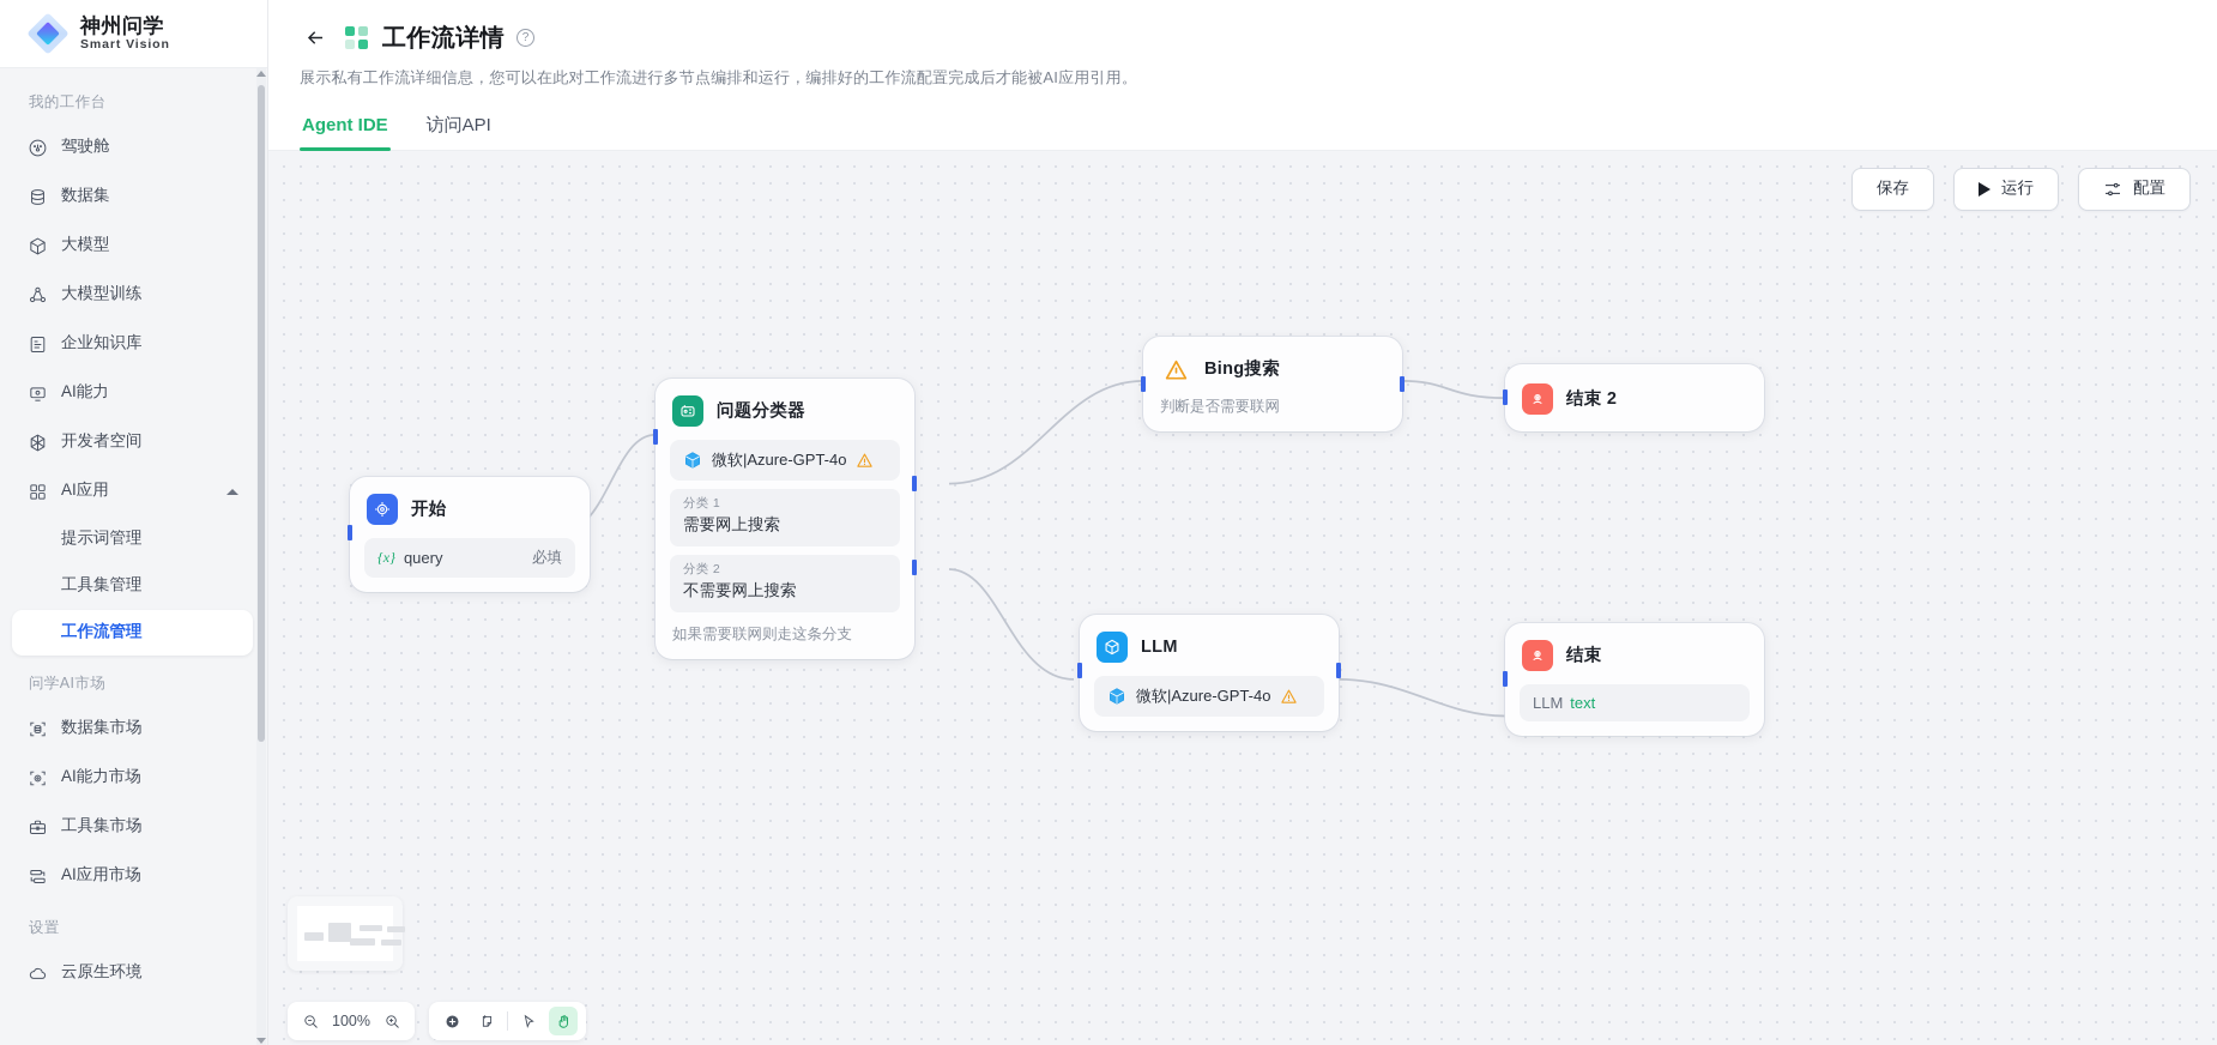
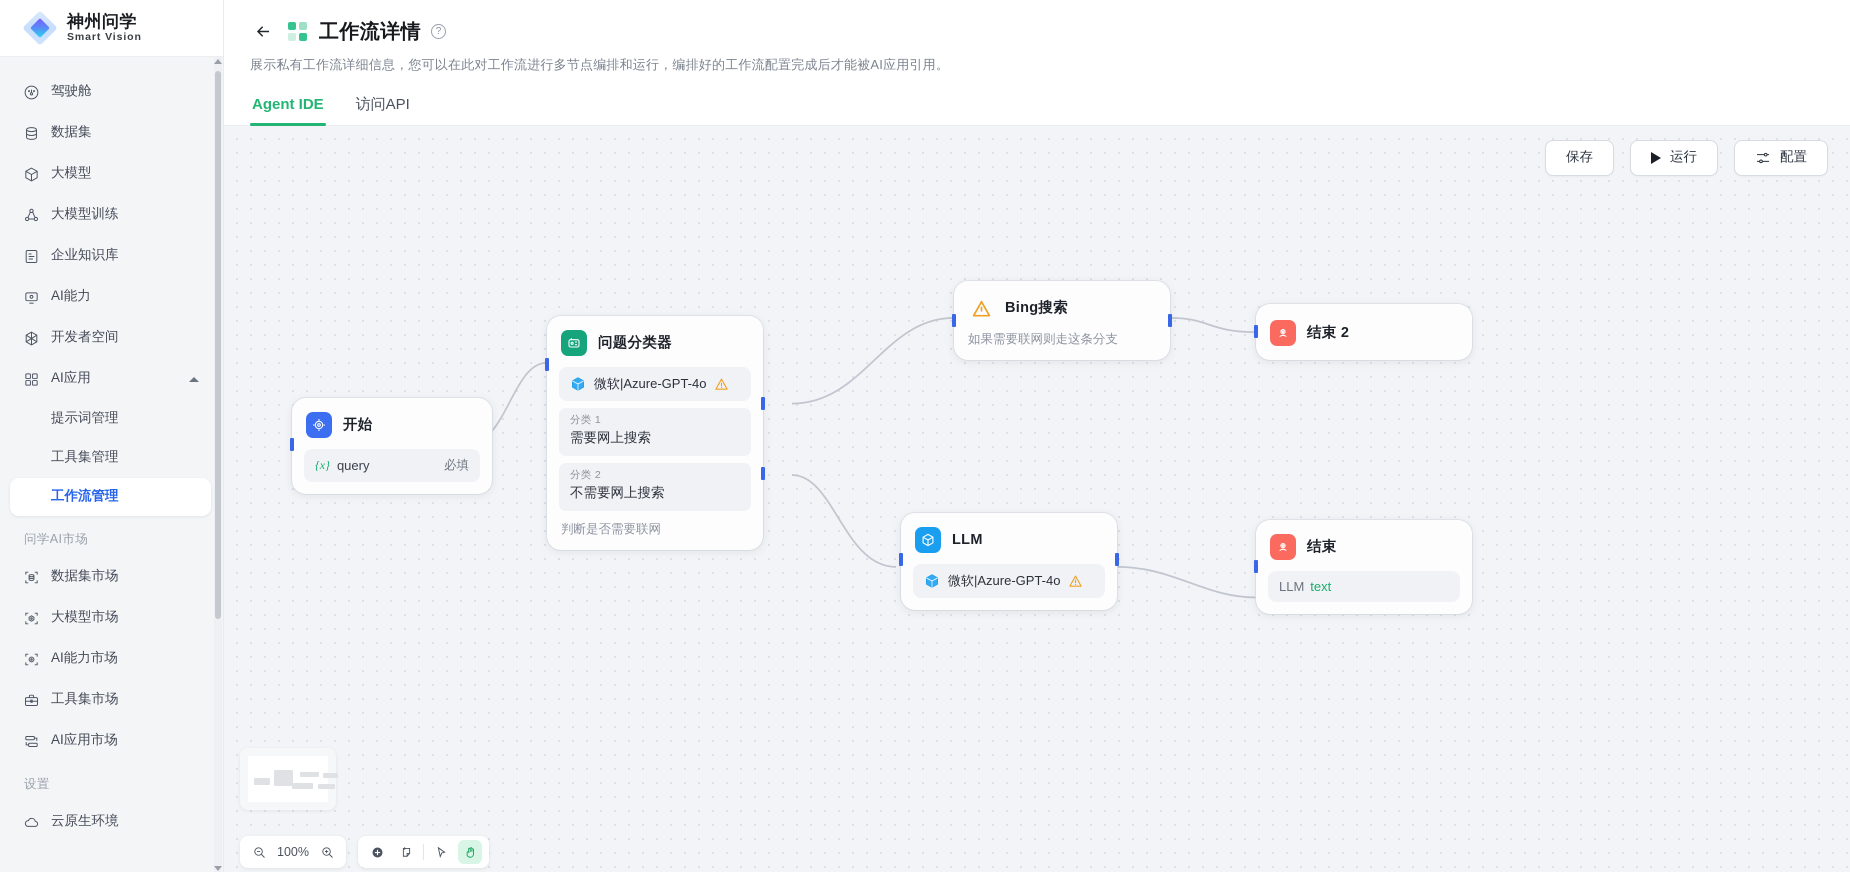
  神州问学
  Smart Vision
- 我的工作台
  驾驶舱
  数据集
  大模型
  大模型训练
  企业知识库
  AI能力
  开发者空间
  AI应用
  提示词管理
  工具集管理
  工作流管理
  问学AI市场
  数据集市场
+ 大模型市场
  AI能力市场
  工具集市场
  AI应用市场
  设置
  云原生环境
  工作流详情
  ?
  展示私有工作流详细信息，您可以在此对工作流进行多节点编排和运行，编排好的工作流配置完成后才能被AI应用引用。
  Agent IDE
  访问API
  保存
  运行
  配置
  开始
  {x}
  query
  必填
  问题分类器
  微软|Azure-GPT-4o
  分类 1
  需要网上搜索
  分类 2
  不需要网上搜索
- 如果需要联网则走这条分支
+ 判断是否需要联网
  Bing搜索
- 判断是否需要联网
+ 如果需要联网则走这条分支
  结束 2
  LLM
  微软|Azure-GPT-4o
  结束
  LLM text
  100%
